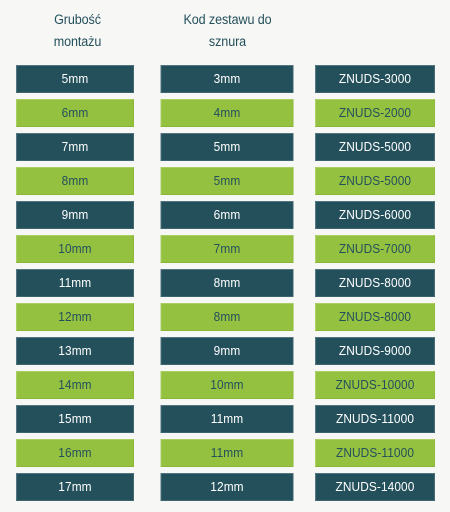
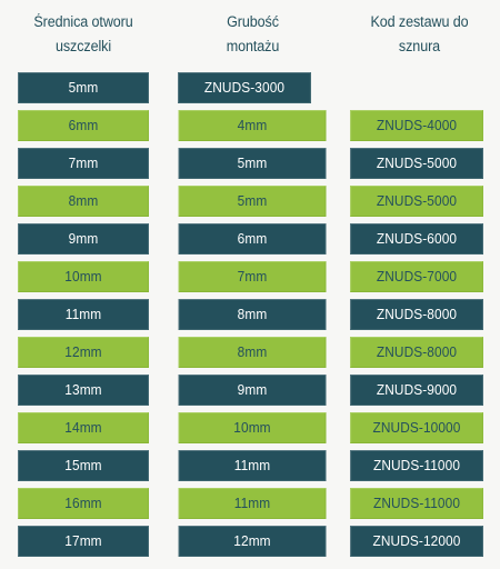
+ Średnica otworu
+ uszczelki
  Grubość
  montażu
  Kod zestawu do
  sznura
  5mm
- 3mm
  ZNUDS-3000
  6mm
  4mm
- ZNUDS-2000
+ ZNUDS-4000
  7mm
  5mm
  ZNUDS-5000
  8mm
  5mm
  ZNUDS-5000
  9mm
  6mm
  ZNUDS-6000
  10mm
  7mm
  ZNUDS-7000
  11mm
  8mm
  ZNUDS-8000
  12mm
  8mm
  ZNUDS-8000
  13mm
  9mm
  ZNUDS-9000
  14mm
  10mm
  ZNUDS-10000
  15mm
  11mm
  ZNUDS-11000
  16mm
  11mm
  ZNUDS-11000
  17mm
  12mm
- ZNUDS-14000
+ ZNUDS-12000
